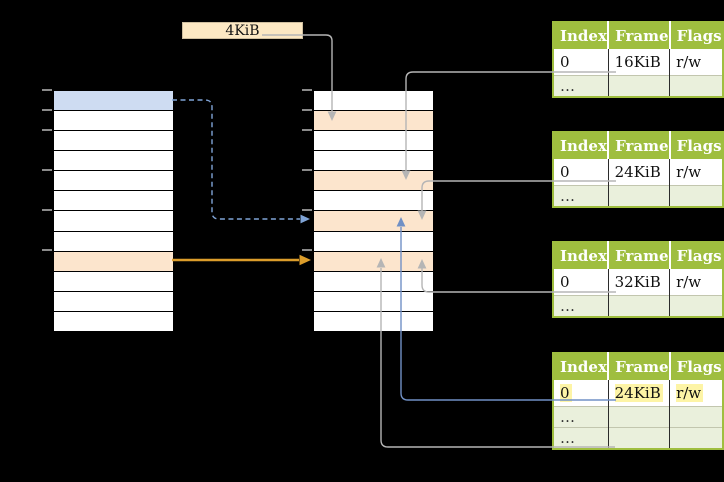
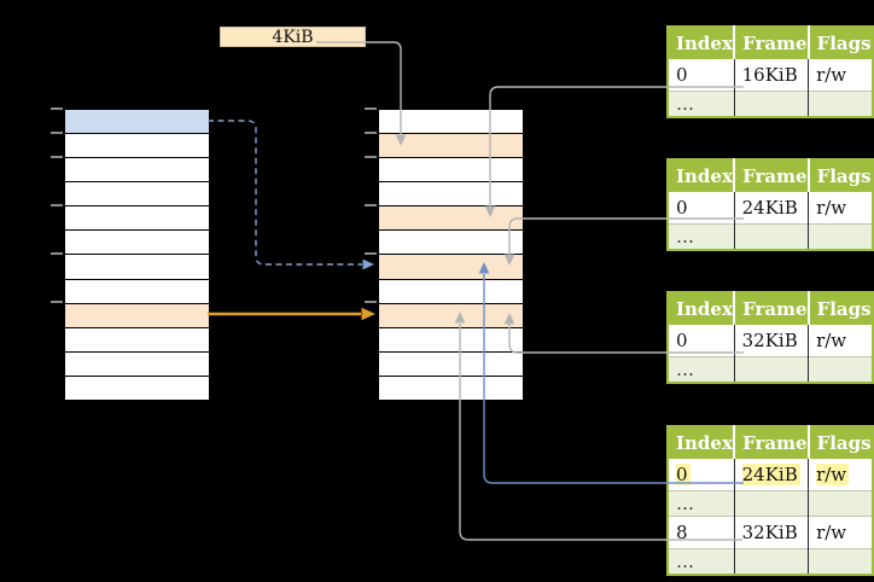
  4KiB
  Index	Frame	Flags
  0	16KiB	r/w
  …
  Index	Frame	Flags
  0	24KiB	r/w
  …
  Index	Frame	Flags
  0	32KiB	r/w
  …
  Index	Frame	Flags
  0	24KiB	r/w
  …
+ 8	32KiB	r/w
  …
